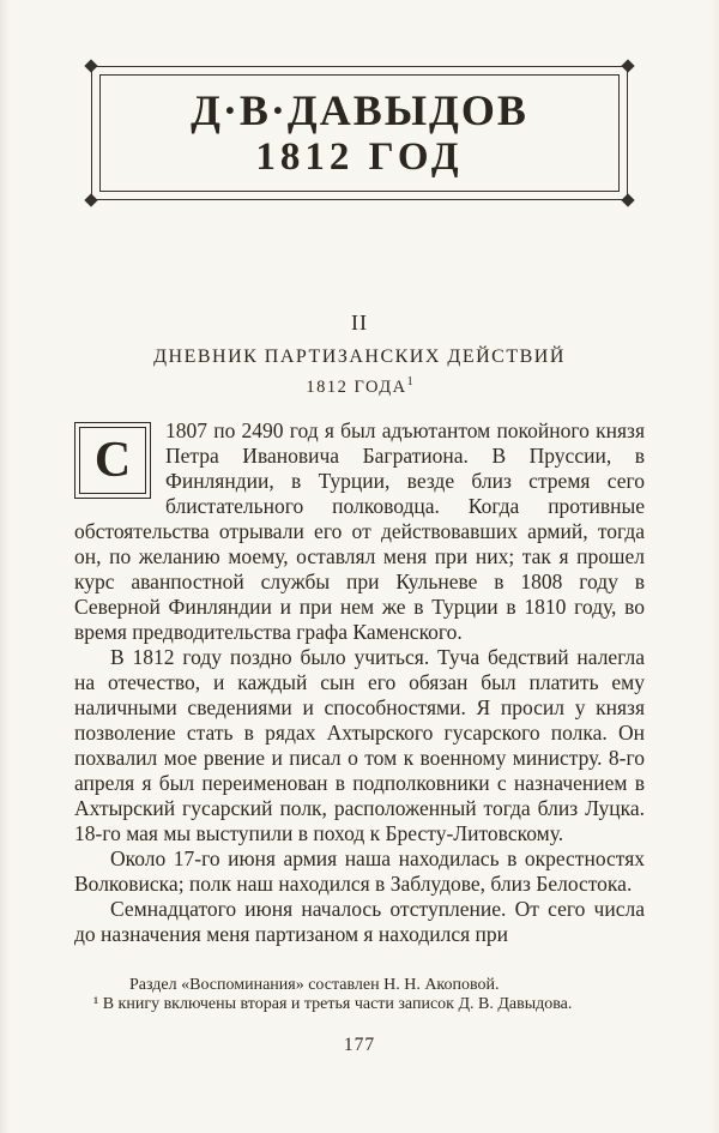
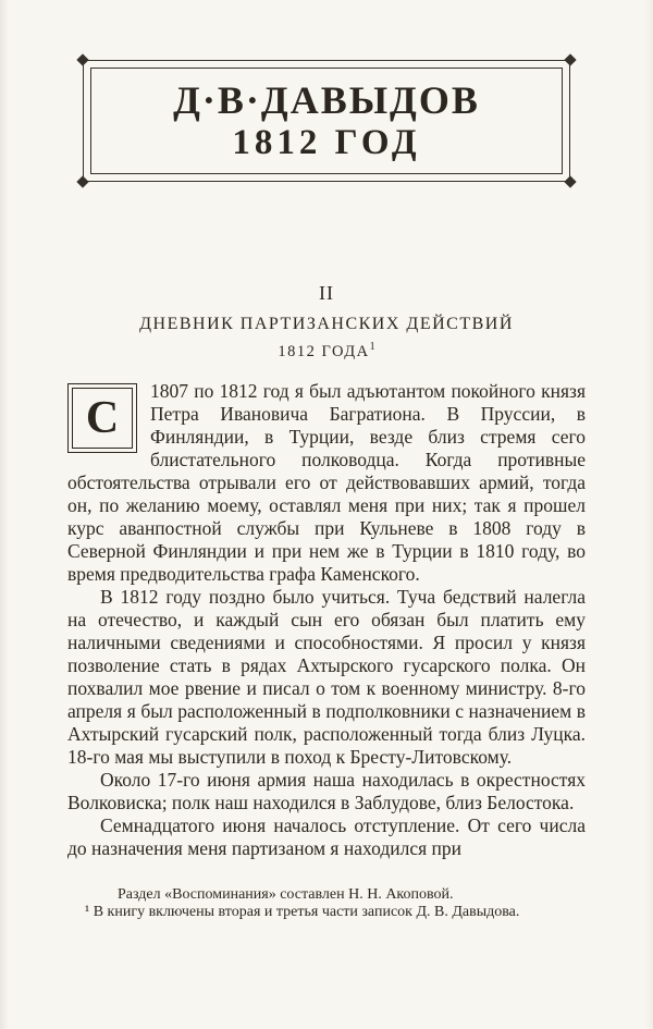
  Д·В·ДАВЫДОВ
  1812 ГОД
  II
  ДНЕВНИК ПАРТИЗАНСКИХ ДЕЙСТВИЙ
  1812 ГОДА1
  С
- 1807 по 2490 год я был адъютантом покойного князя Петра Ивановича Багратиона. В Пруссии, в Финляндии, в Турции, везде близ стремя сего блистательного полководца. Когда противные обстоятельства отрывали его от действовавших армий, тогда он, по желанию моему, оставлял меня при них; так я прошел курс аванпостной службы при Кульневе в 1808 году в Северной Финляндии и при нем же в Турции в 1810 году, во время предводительства графа Каменского.
+ 1807 по 1812 год я был адъютантом покойного князя Петра Ивановича Багратиона. В Пруссии, в Финляндии, в Турции, везде близ стремя сего блистательного полководца. Когда противные обстоятельства отрывали его от действовавших армий, тогда он, по желанию моему, оставлял меня при них; так я прошел курс аванпостной службы при Кульневе в 1808 году в Северной Финляндии и при нем же в Турции в 1810 году, во время предводительства графа Каменского.
- В 1812 году поздно было учиться. Туча бедствий налегла на отечество, и каждый сын его обязан был платить ему наличными сведениями и способностями. Я просил у князя позволение стать в рядах Ахтырского гусарского полка. Он похвалил мое рвение и писал о том к военному министру. 8-го апреля я был переименован в подполковники с назначением в Ахтырский гусарский полк, расположенный тогда близ Луцка. 18-го мая мы выступили в поход к Бресту-Литовскому.
+ В 1812 году поздно было учиться. Туча бедствий налегла на отечество, и каждый сын его обязан был платить ему наличными сведениями и способностями. Я просил у князя позволение стать в рядах Ахтырского гусарского полка. Он похвалил мое рвение и писал о том к военному министру. 8-го апреля я был расположенный в подполковники с назначением в Ахтырский гусарский полк, расположенный тогда близ Луцка. 18-го мая мы выступили в поход к Бресту-Литовскому.
  Около 17-го июня армия наша находилась в окрестностях Волковиска; полк наш находился в Заблудове, близ Белостока.
  Семнадцатого июня началось отступление. От сего числа до назначения меня партизаном я находился при
  Раздел «Воспоминания» составлен Н. Н. Акоповой.
  ¹ В книгу включены вторая и третья части записок Д. В. Давыдова.
- 177
